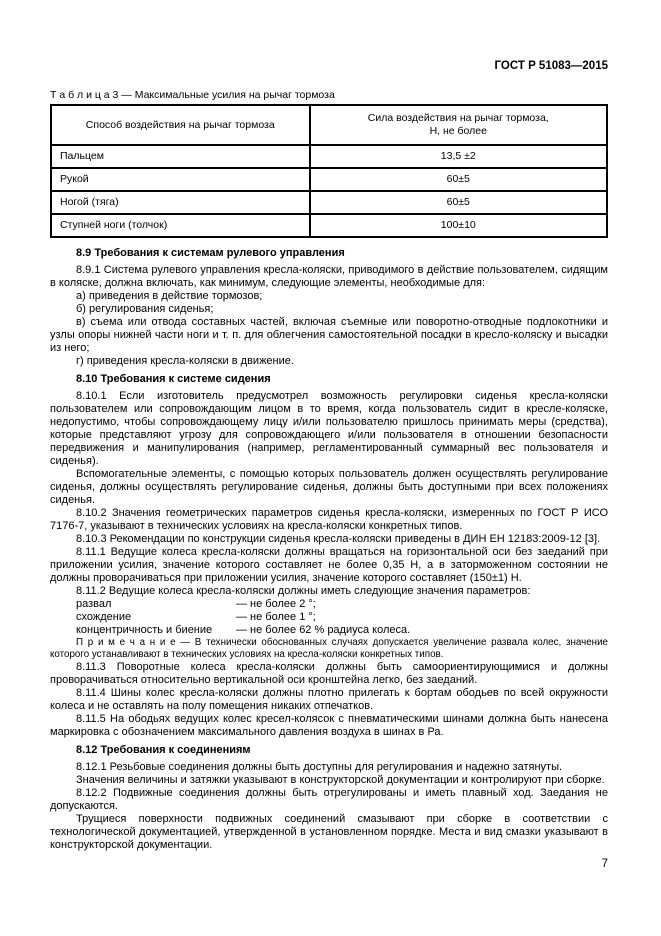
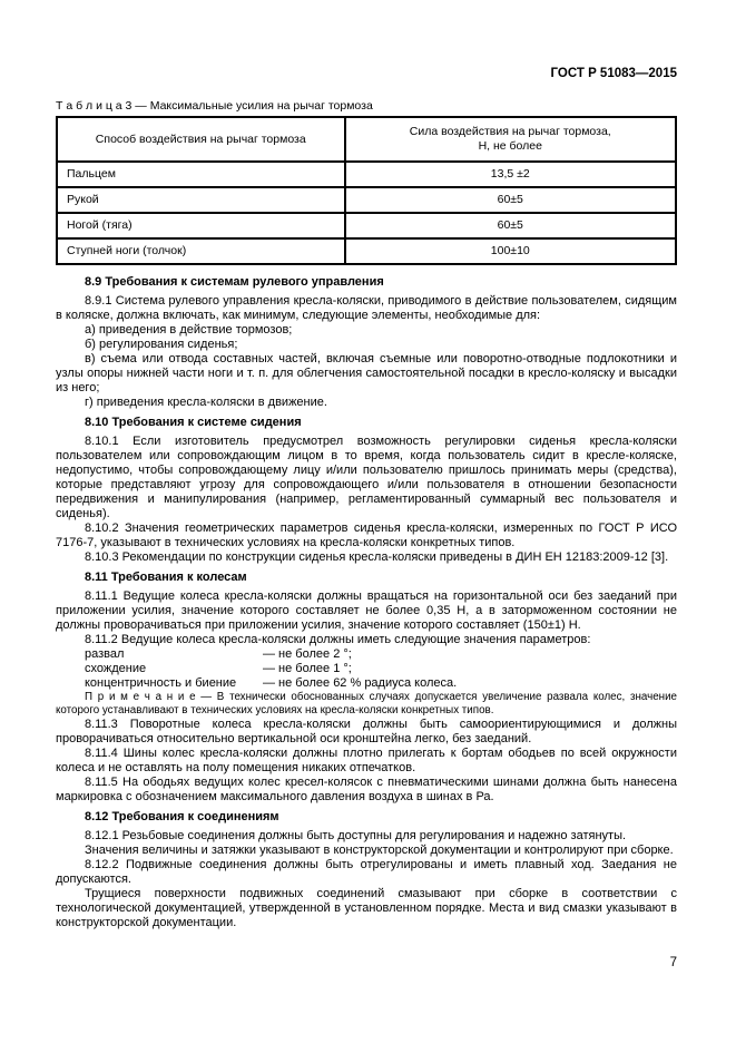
  ГОСТ Р 51083—2015
  Т а б л и ц а 3 — Максимальные усилия на рычаг тормоза
  Способ воздействия на рычаг тормоза	Сила воздействия на рычаг тормоза, Н, не более
  Пальцем	13,5 ±2
  Рукой	60±5
  Ногой (тяга)	60±5
  Ступней ноги (толчок)	100±10
  8.9 Требования к системам рулевого управления
  8.9.1 Система рулевого управления кресла-коляски, приводимого в действие пользователем, сидящим в коляске, должна включать, как минимум, следующие элементы, необходимые для:
  а) приведения в действие тормозов;
  б) регулирования сиденья;
  в) съема или отвода составных частей, включая съемные или поворотно-отводные подлокотники и узлы опоры нижней части ноги и т. п. для облегчения самостоятельной посадки в кресло-коляску и высадки из него;
  г) приведения кресла-коляски в движение.
  8.10 Требования к системе сидения
  8.10.1 Если изготовитель предусмотрел возможность регулировки сиденья кресла-коляски пользователем или сопровождающим лицом в то время, когда пользователь сидит в кресле-коляске, недопустимо, чтобы сопровождающему лицу и/или пользователю пришлось принимать меры (средства), которые представляют угрозу для сопровождающего и/или пользователя в отношении безопасности передвижения и манипулирования (например, регламентированный суммарный вес пользователя и сиденья).
- Вспомогательные элементы, с помощью которых пользователь должен осуществлять регулирование сиденья, должны осуществлять регулирование сиденья, должны быть доступными при всех положениях сиденья.
  8.10.2 Значения геометрических параметров сиденья кресла-коляски, измеренных по ГОСТ Р ИСО 7176-7, указывают в технических условиях на кресла-коляски конкретных типов.
  8.10.3 Рекомендации по конструкции сиденья кресла-коляски приведены в ДИН ЕН 12183:2009-12 [3].
+ 8.11 Требования к колесам
  8.11.1 Ведущие колеса кресла-коляски должны вращаться на горизонтальной оси без заеданий при приложении усилия, значение которого составляет не более 0,35 Н, а в заторможенном состоянии не должны проворачиваться при приложении усилия, значение которого составляет (150±1) Н.
  8.11.2 Ведущие колеса кресла-коляски должны иметь следующие значения параметров:
  развал
  — не более 2 °;
  схождение
  — не более 1 °;
  концентричность и биение
  — не более 62 % радиуса колеса.
  П р и м е ч а н и е — В технически обоснованных случаях допускается увеличение развала колес, значение которого устанавливают в технических условиях на кресла-коляски конкретных типов.
  8.11.3 Поворотные колеса кресла-коляски должны быть самоориентирующимися и должны проворачиваться относительно вертикальной оси кронштейна легко, без заеданий.
  8.11.4 Шины колес кресла-коляски должны плотно прилегать к бортам ободьев по всей окружности колеса и не оставлять на полу помещения никаких отпечатков.
  8.11.5 На ободьях ведущих колес кресел-колясок с пневматическими шинами должна быть нанесена маркировка с обозначением максимального давления воздуха в шинах в Ра.
  8.12 Требования к соединениям
  8.12.1 Резьбовые соединения должны быть доступны для регулирования и надежно затянуты.
  Значения величины и затяжки указывают в конструкторской документации и контролируют при сборке.
  8.12.2 Подвижные соединения должны быть отрегулированы и иметь плавный ход. Заедания не допускаются.
  Трущиеся поверхности подвижных соединений смазывают при сборке в соответствии с технологической документацией, утвержденной в установленном порядке. Места и вид смазки указывают в конструкторской документации.
  7
